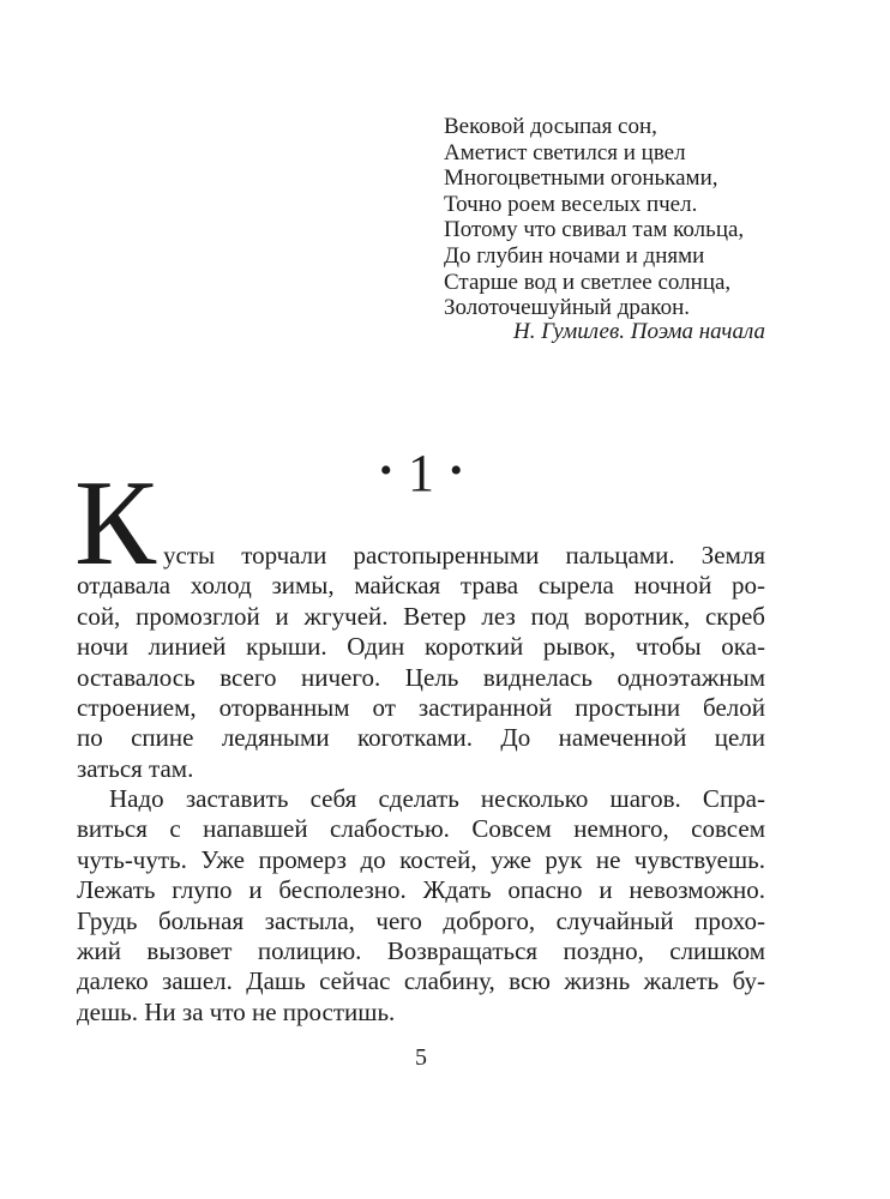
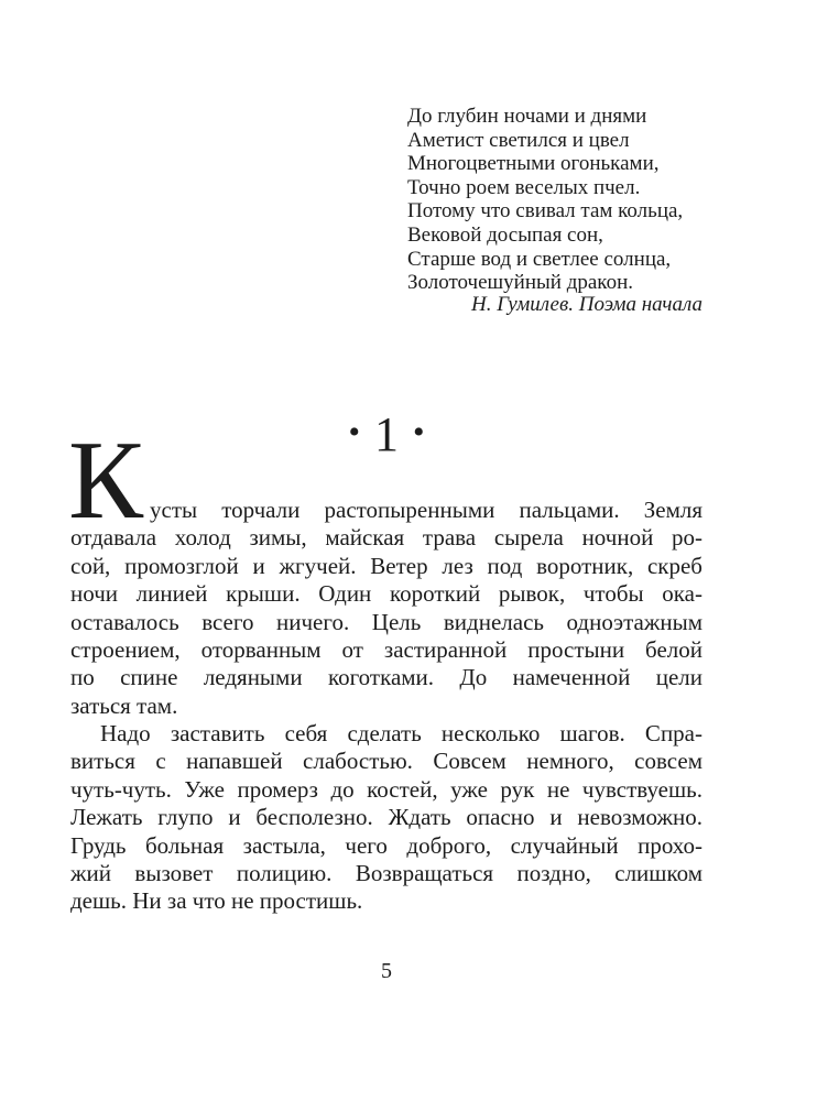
- Вековой досыпая сон,
+ До глубин ночами и днями
  Аметист светился и цвел
  Многоцветными огоньками,
  Точно роем веселых пчел.
  Потому что свивал там кольца,
- До глубин ночами и днями
+ Вековой досыпая сон,
  Старше вод и светлее солнца,
  Золоточешуйный дракон.
  Н. Гумилев. Поэма начала
  • 1 •
  К
  усты торчали растопыренными пальцами. Земля
  отдавала холод зимы, майская трава сырела ночной ро-
  сой, промозглой и жгучей. Ветер лез под воротник, скреб
  ночи линией крыши. Один короткий рывок, чтобы ока-
  оставалось всего ничего. Цель виднелась одноэтажным
  строением, оторванным от застиранной простыни белой
  по спине ледяными коготками. До намеченной цели
  заться там.
  Надо заставить себя сделать несколько шагов. Спра-
  виться с напавшей слабостью. Совсем немного, совсем
  чуть-чуть. Уже промерз до костей, уже рук не чувствуешь.
  Лежать глупо и бесполезно. Ждать опасно и невозможно.
  Грудь больная застыла, чего доброго, случайный прохо-
  жий вызовет полицию. Возвращаться поздно, слишком
- далеко зашел. Дашь сейчас слабину, всю жизнь жалеть бу-
  дешь. Ни за что не простишь.
  5
